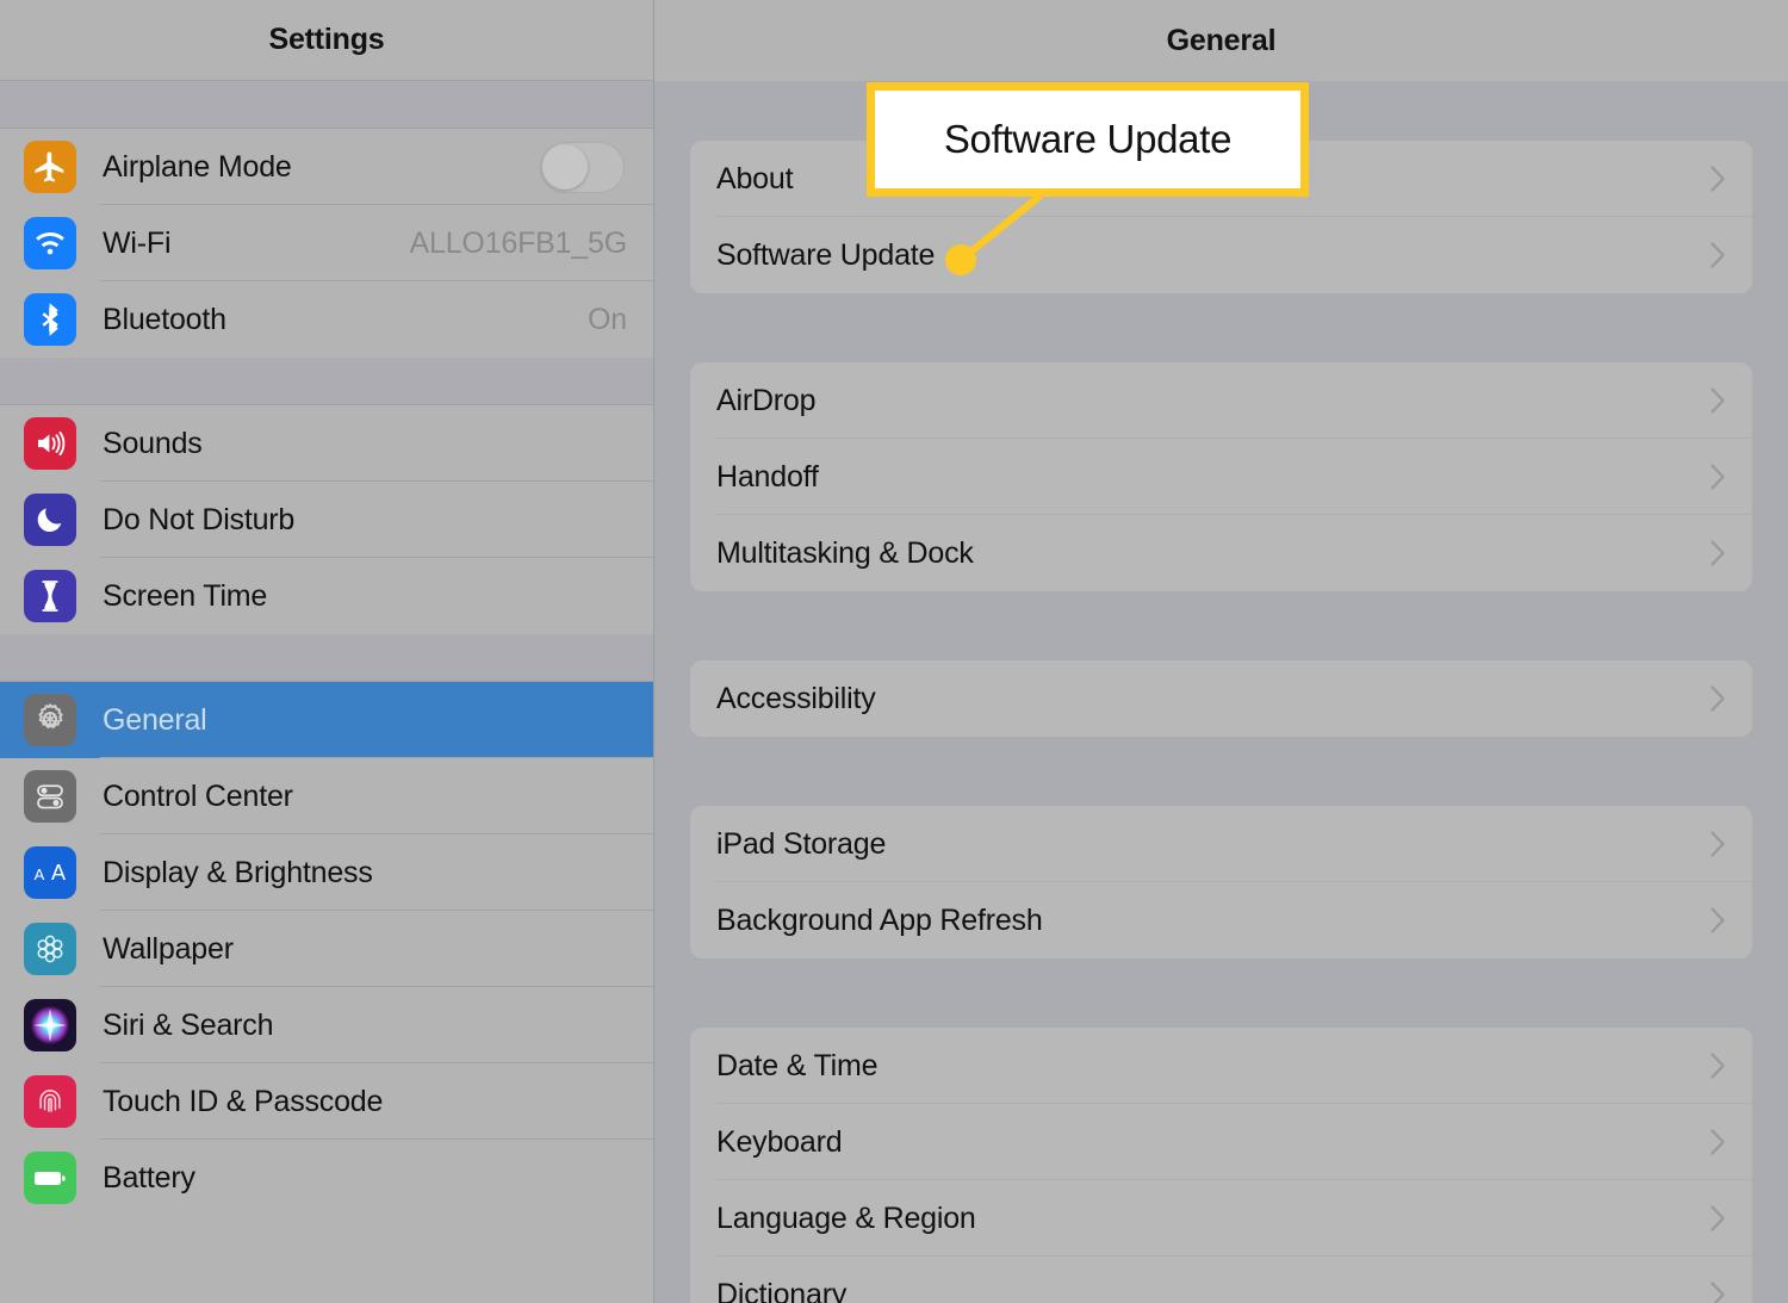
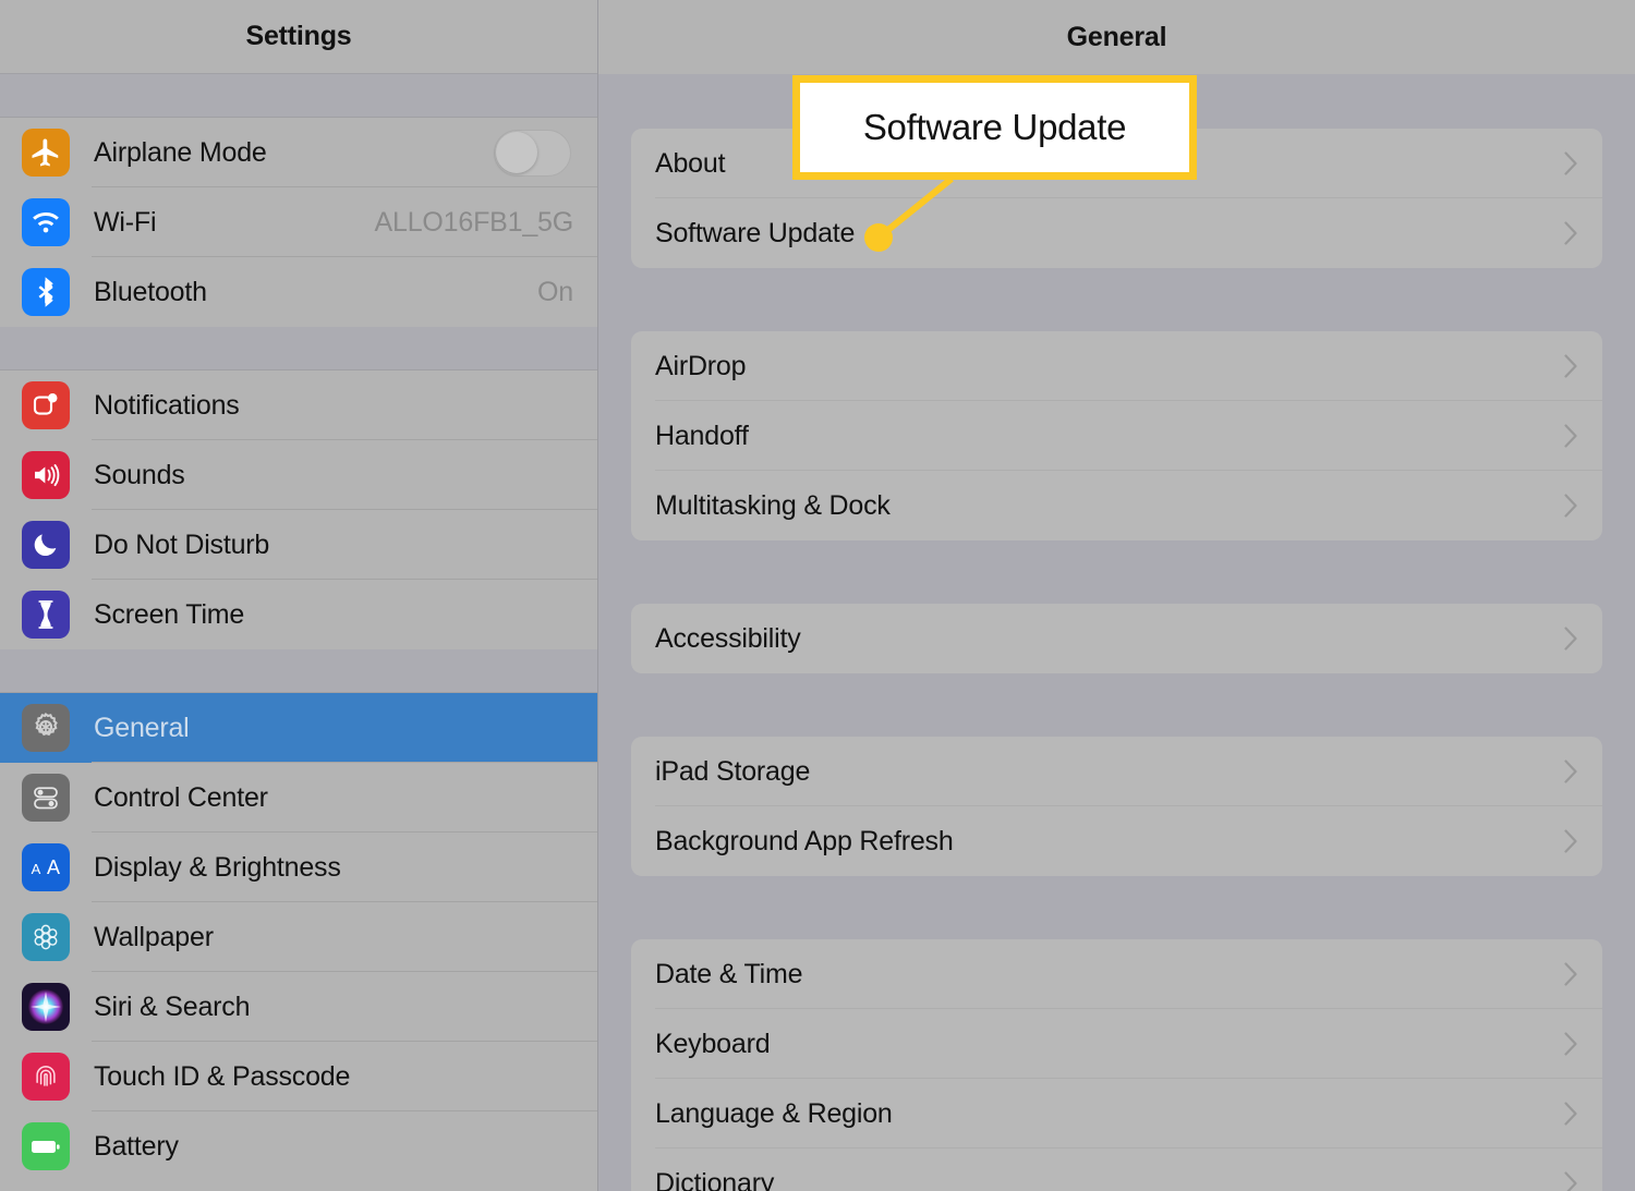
  Settings
  Airplane Mode
  Wi-Fi
  ALLO16FB1_5G
  Bluetooth
  On
+ Notifications
  Sounds
  Do Not Disturb
  Screen Time
  General
  Control Center
  A
  A
  Display & Brightness
  Wallpaper
  Siri & Search
  Touch ID & Passcode
  Battery
  General
  About
  Software Update
  AirDrop
  Handoff
  Multitasking & Dock
  Accessibility
  iPad Storage
  Background App Refresh
  Date & Time
  Keyboard
  Language & Region
  Dictionary
  Software Update
